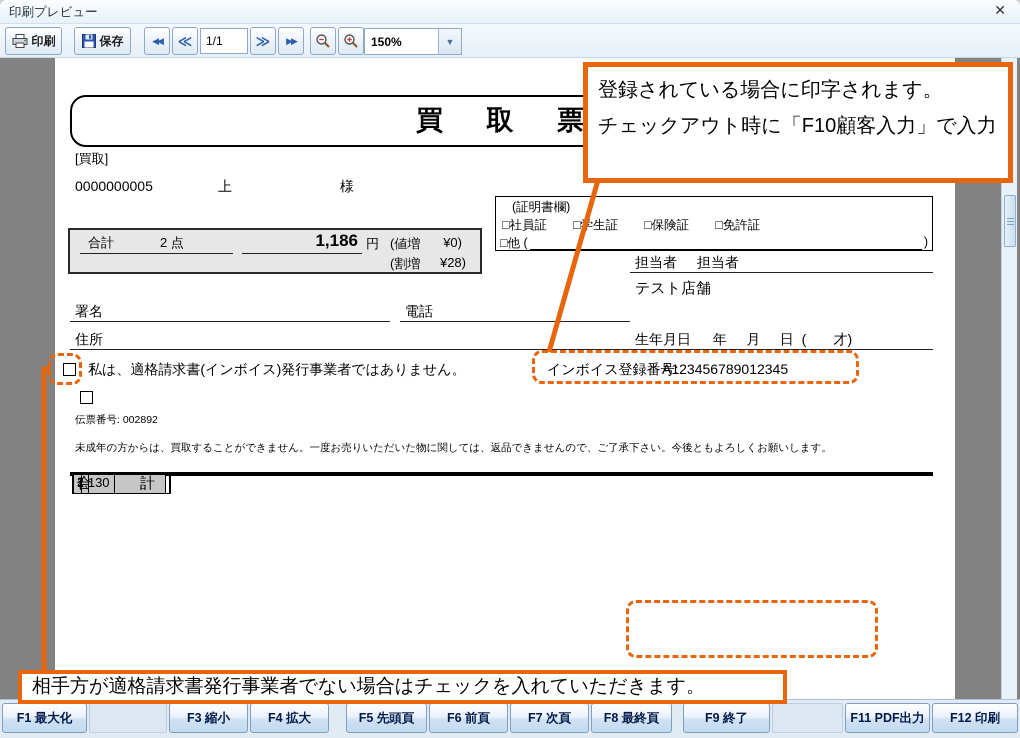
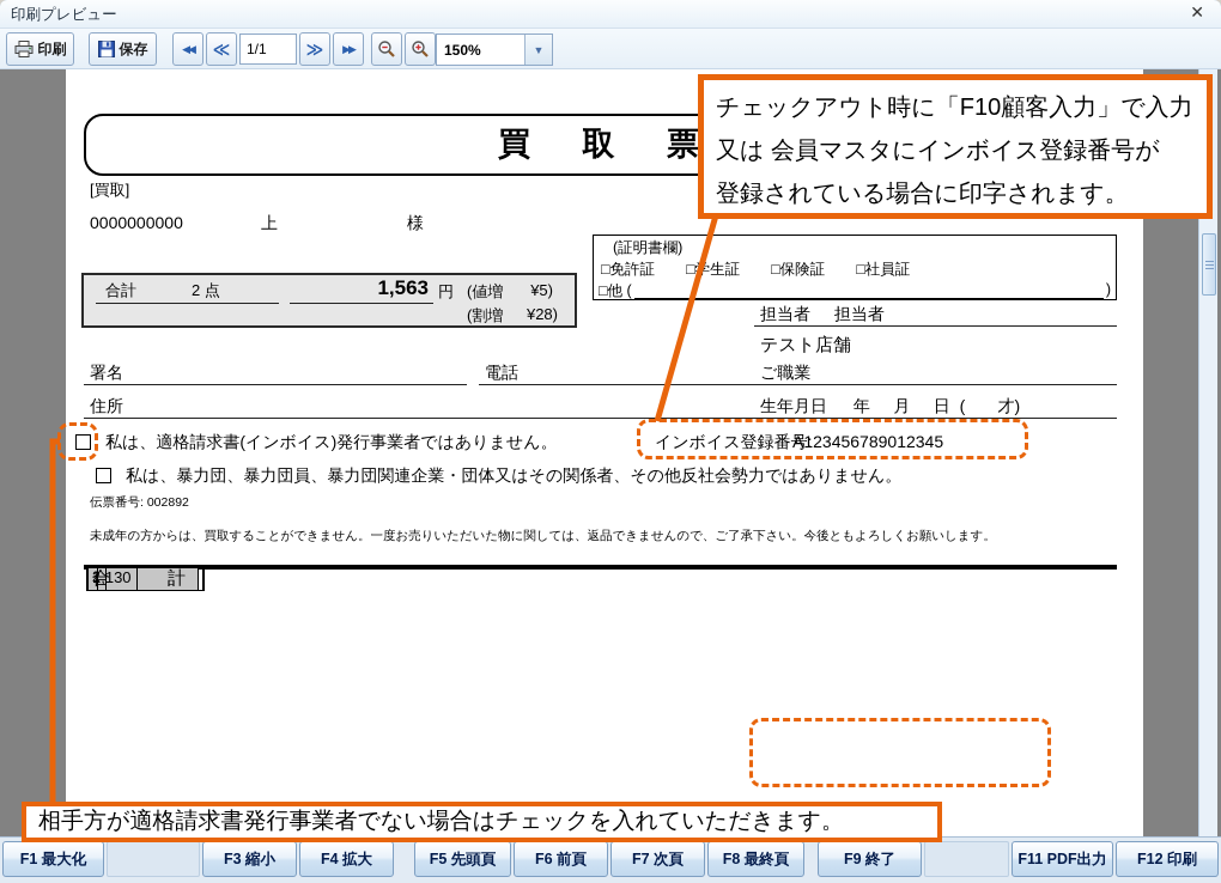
  印刷プレビュー
  ✕
  印刷
  保存
  ◀◀
  ≪
  1/1
  ≫
  ▶▶
  150%
  ▼
  買 取 票
  [買取]
- 0000000005
+ 0000000000
  上
  様
  (証明書欄)
- □社員証
+ □免許証
  □生証
  □保険証
- □免許証
+ □社員証
  □他 (
  )
  合計
  2 点
- 1,186
+ 1,563
  円
  (値増
- ¥0)
+ ¥5)
  (割増
  ¥28)
  担当者 担当者
  テスト店舗
  署名
  電話
+ ご職業
  住所
  生年月日 年 月 日 ( 才)
  私は、適格請求書(インボイス)発行事業者ではありません。
  インボイス登録番号:
  A123456789012345
+ 私は、暴力団、暴力団員、暴力団関連企業・団体又はその関係者、その他反社会勢力ではありません。
  伝票番号: 002892
  未成年の方からは、買取することができません。一度お売りいただいた物に関しては、返品できませんので、ご了承下さい。今後ともよろしくお願いします。
  合 計
  2
  −
  1,130
- 登録されている場合に印字されます。
+ チェックアウト時に「F10顧客入力」で入力
+ 又は 会員マスタにインボイス登録番号が
- チェックアウト時に「F10顧客入力」で入力
+ 登録されている場合に印字されます。
  相手方が適格請求書発行事業者でない場合はチェックを入れていただきます。
  F1 最大化
  F3 縮小
  F4 拡大
  F5 先頭頁
  F6 前頁
  F7 次頁
  F8 最終頁
  F9 終了
  F11 PDF出力
  F12 印刷
